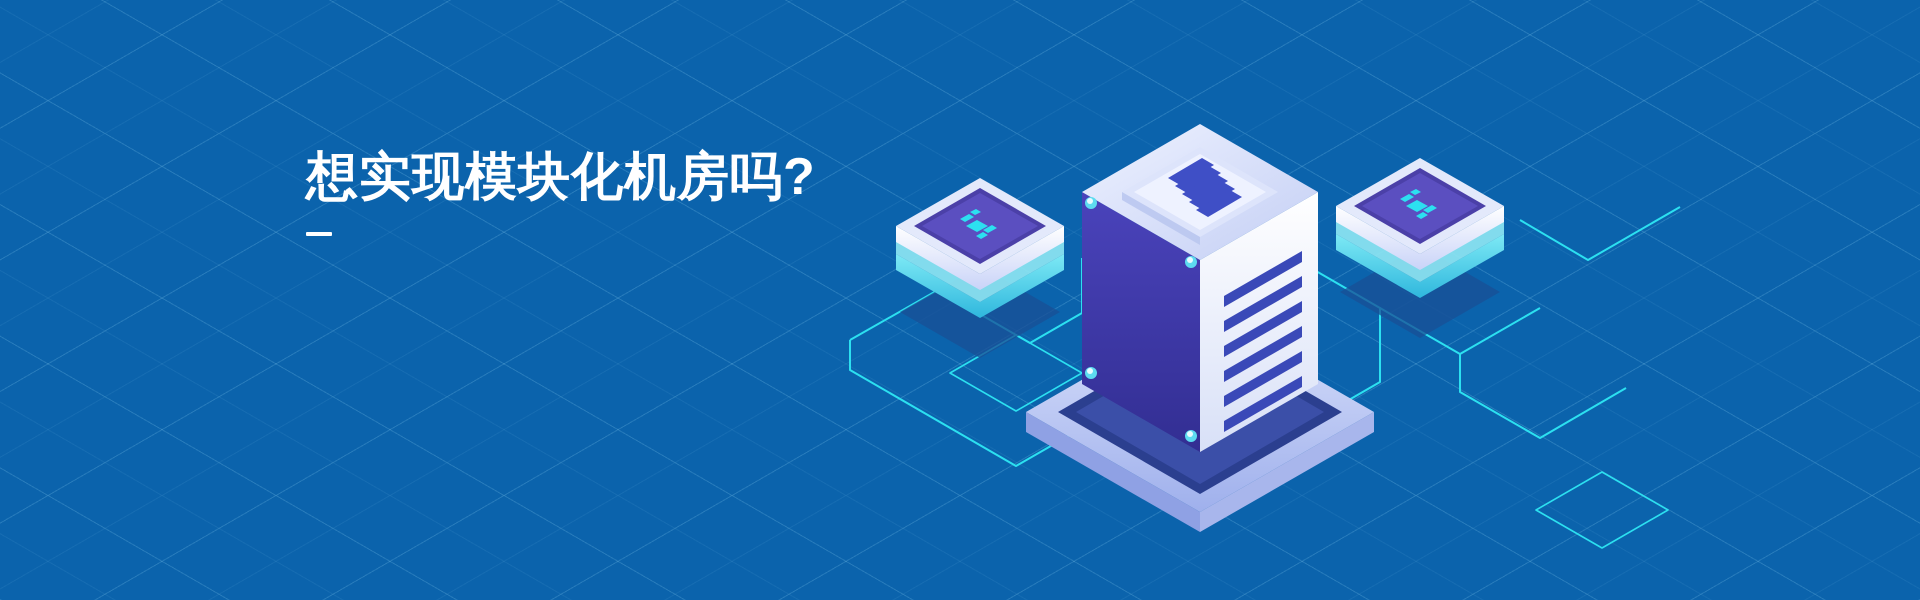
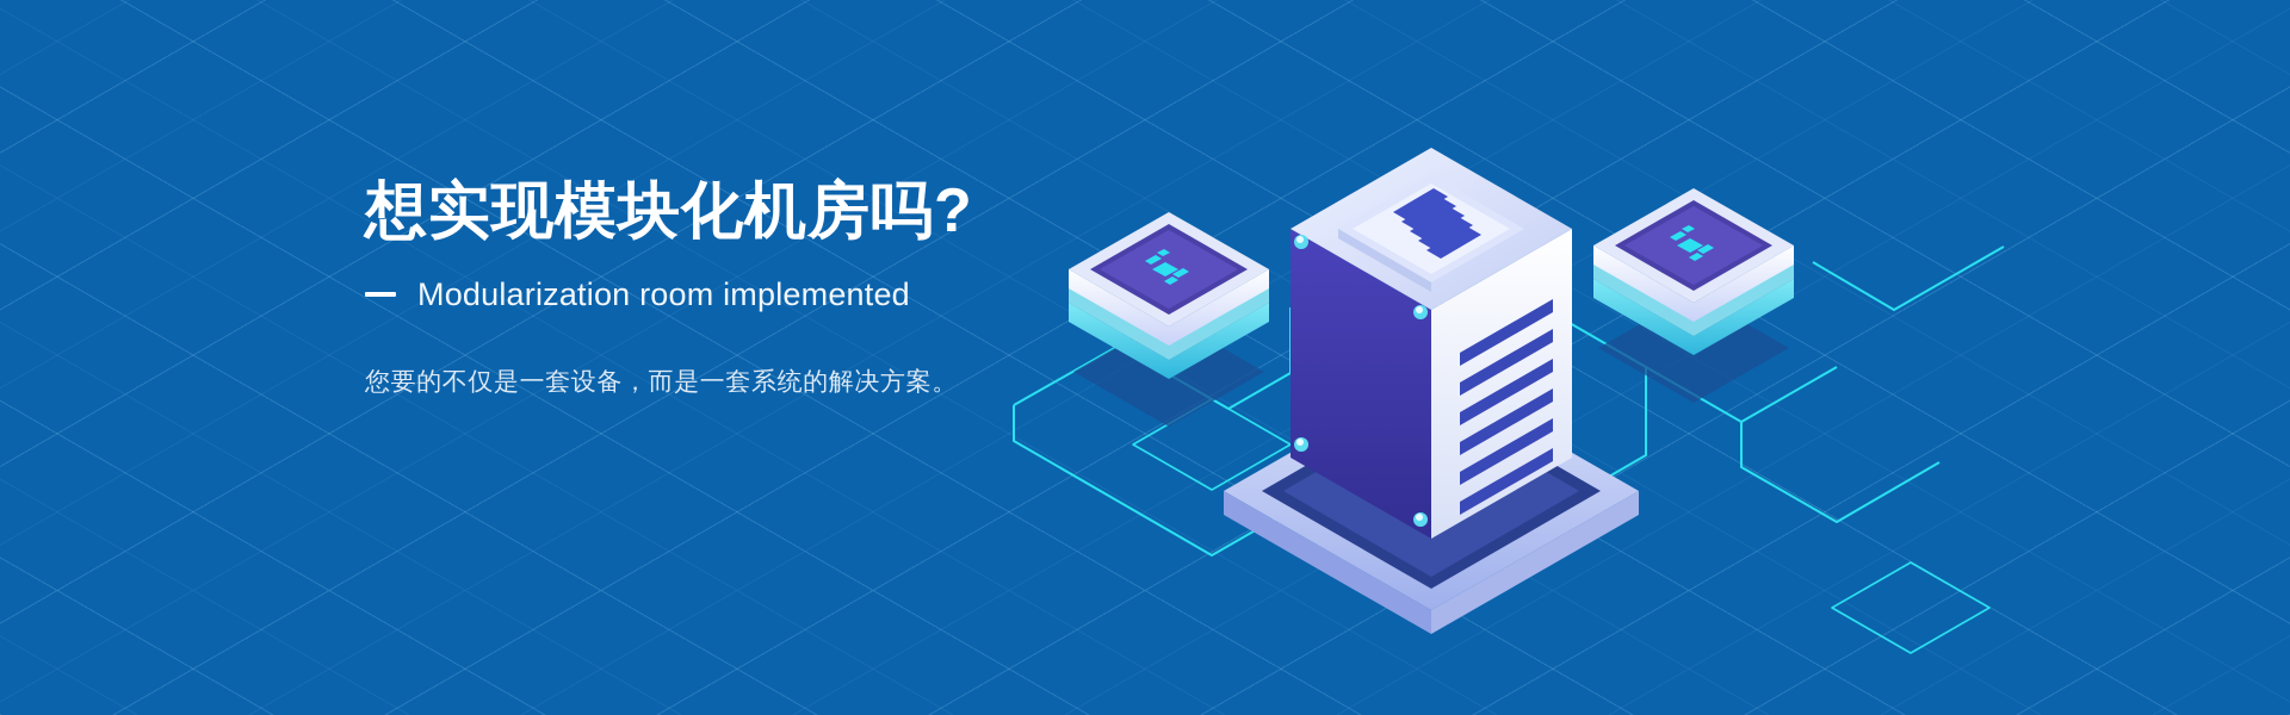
  想实现模块化机房吗?
+ Modularization room implemented
+ 您要的不仅是一套设备，而是一套系统的解决方案。
